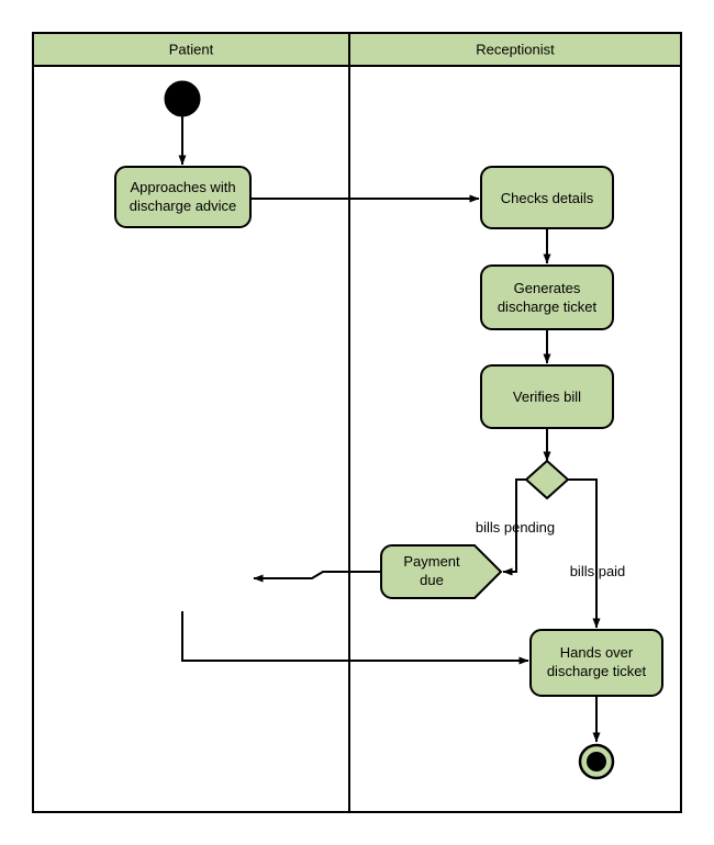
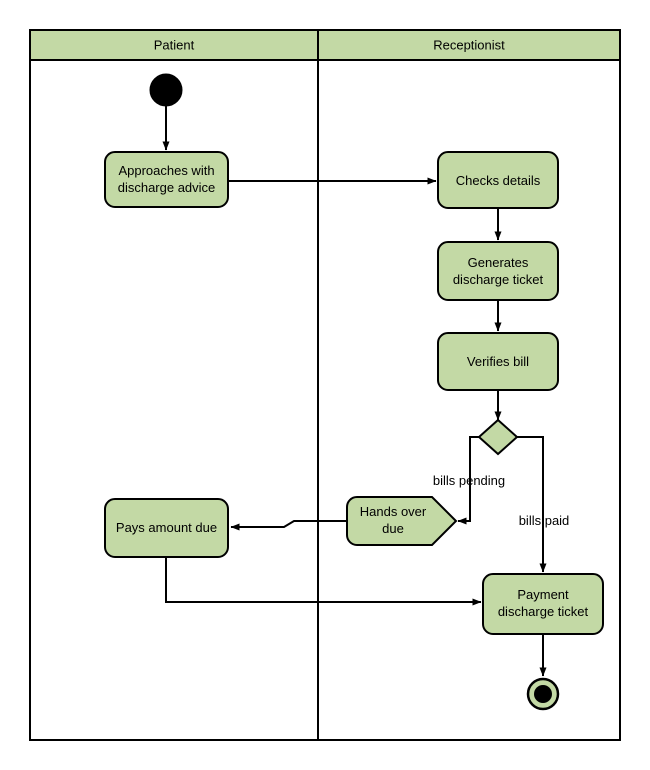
  Patient
  Receptionist
  bills pending
  bills paid
  Approaches with
  discharge advice
  Checks details
  Generates
  discharge ticket
  Verifies bill
- Payment
+ Hands over
  due
+ Pays amount due
- Hands over
+ Payment
  discharge ticket
